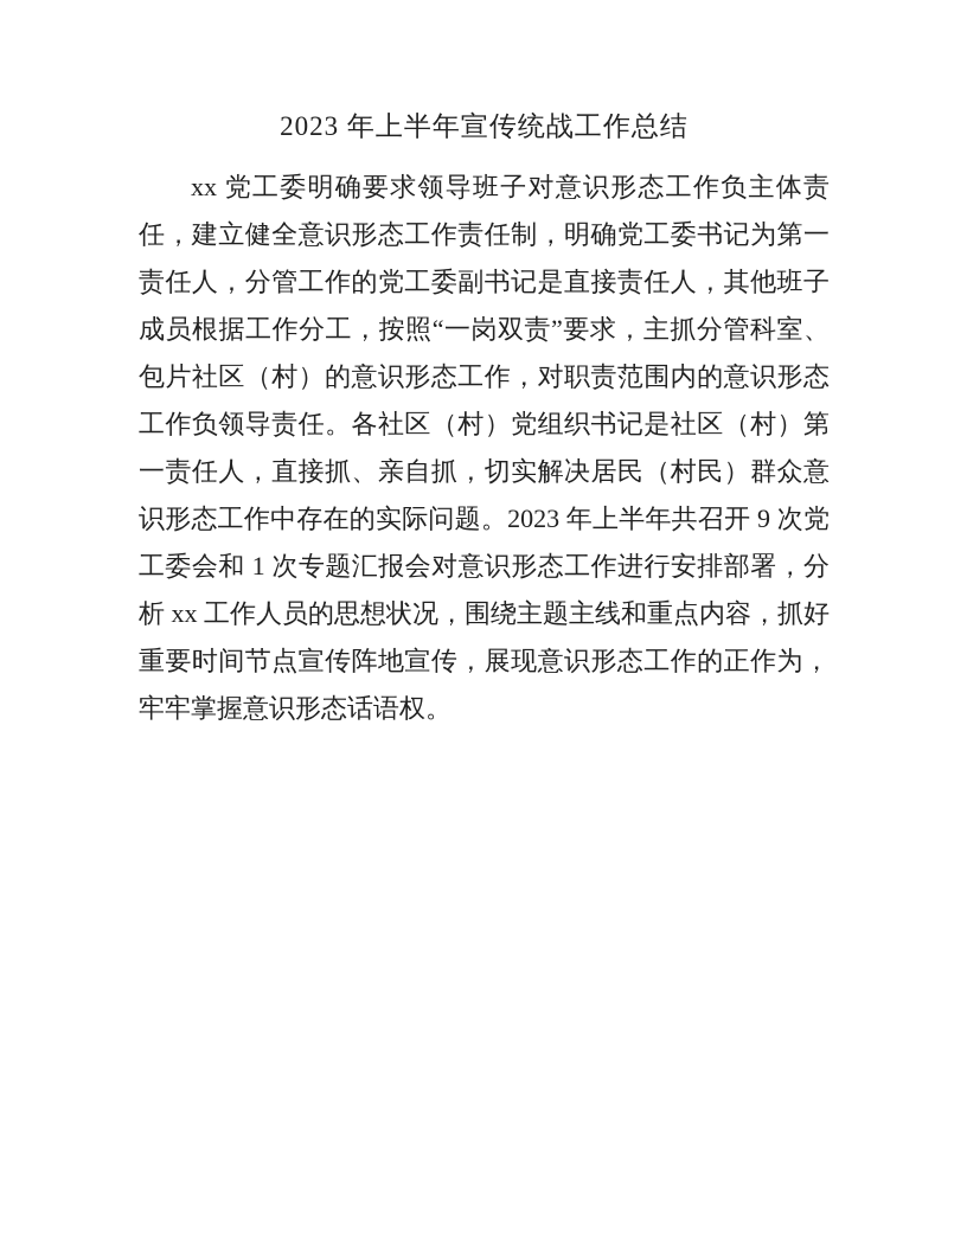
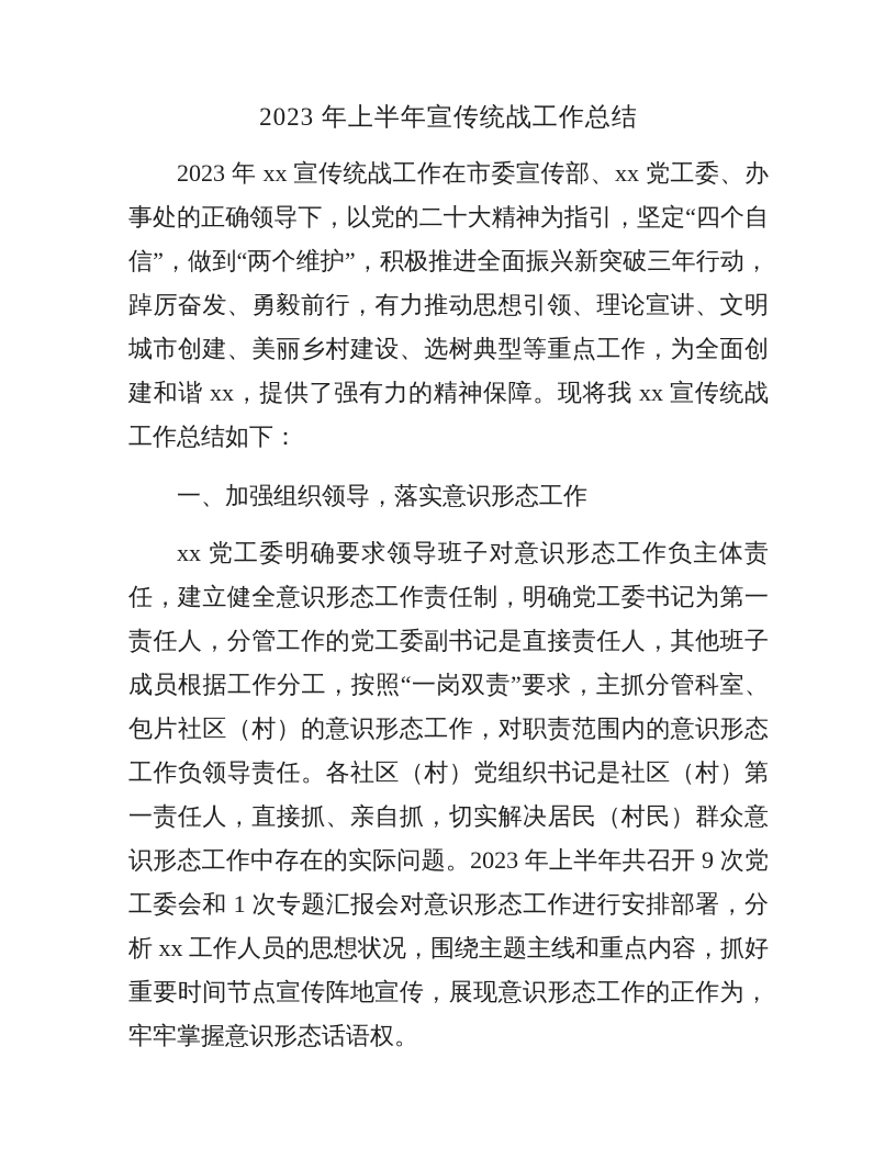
  2023 年上半年宣传统战工作总结
+ 2023 年 xx 宣传统战工作在市委宣传部、xx 党工委、办事处的正确领导下，以党的二十大精神为指引，坚定“四个自信”，做到“两个维护”，积极推进全面振兴新突破三年行动，踔厉奋发、勇毅前行，有力推动思想引领、理论宣讲、文明城市创建、美丽乡村建设、选树典型等重点工作，为全面创建和谐 xx，提供了强有力的精神保障。现将我 xx 宣传统战工作总结如下：
+ 一、加强组织领导，落实意识形态工作
  xx 党工委明确要求领导班子对意识形态工作负主体责任，建立健全意识形态工作责任制，明确党工委书记为第一责任人，分管工作的党工委副书记是直接责任人，其他班子成员根据工作分工，按照“一岗双责”要求，主抓分管科室、包片社区（村）的意识形态工作，对职责范围内的意识形态工作负领导责任。各社区（村）党组织书记是社区（村）第一责任人，直接抓、亲自抓，切实解决居民（村民）群众意识形态工作中存在的实际问题。2023 年上半年共召开 9 次党工委会和 1 次专题汇报会对意识形态工作进行安排部署，分析 xx 工作人员的思想状况，围绕主题主线和重点内容，抓好重要时间节点宣传阵地宣传，展现意识形态工作的正作为，牢牢掌握意识形态话语权。
